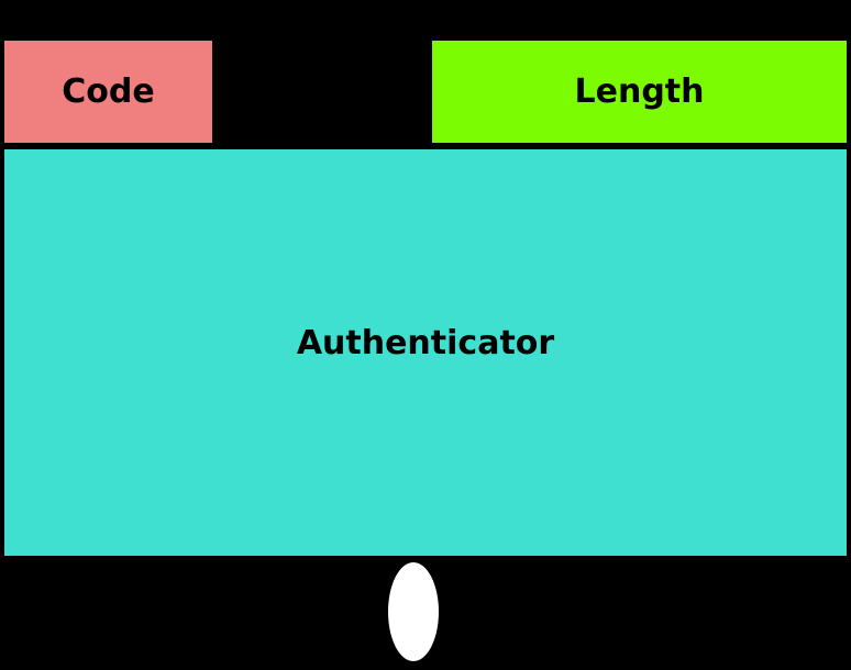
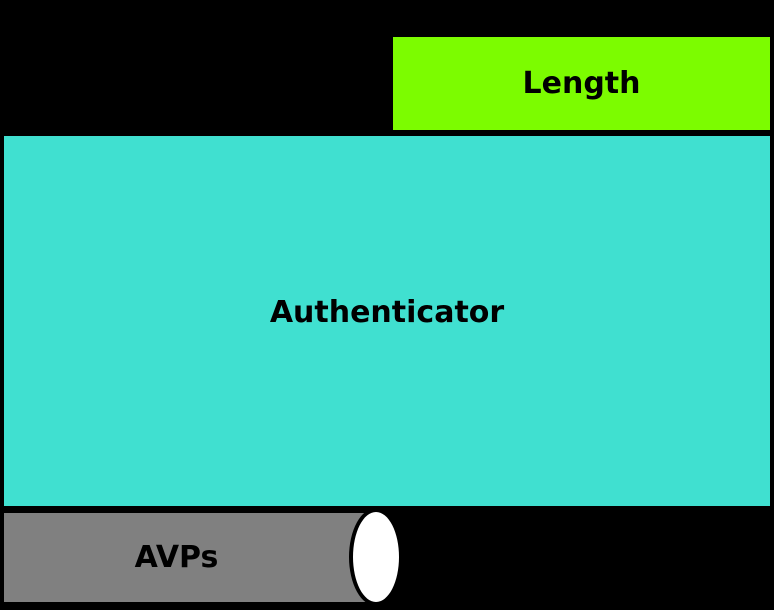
- Code
  Length
  Authenticator
+ AVPs
